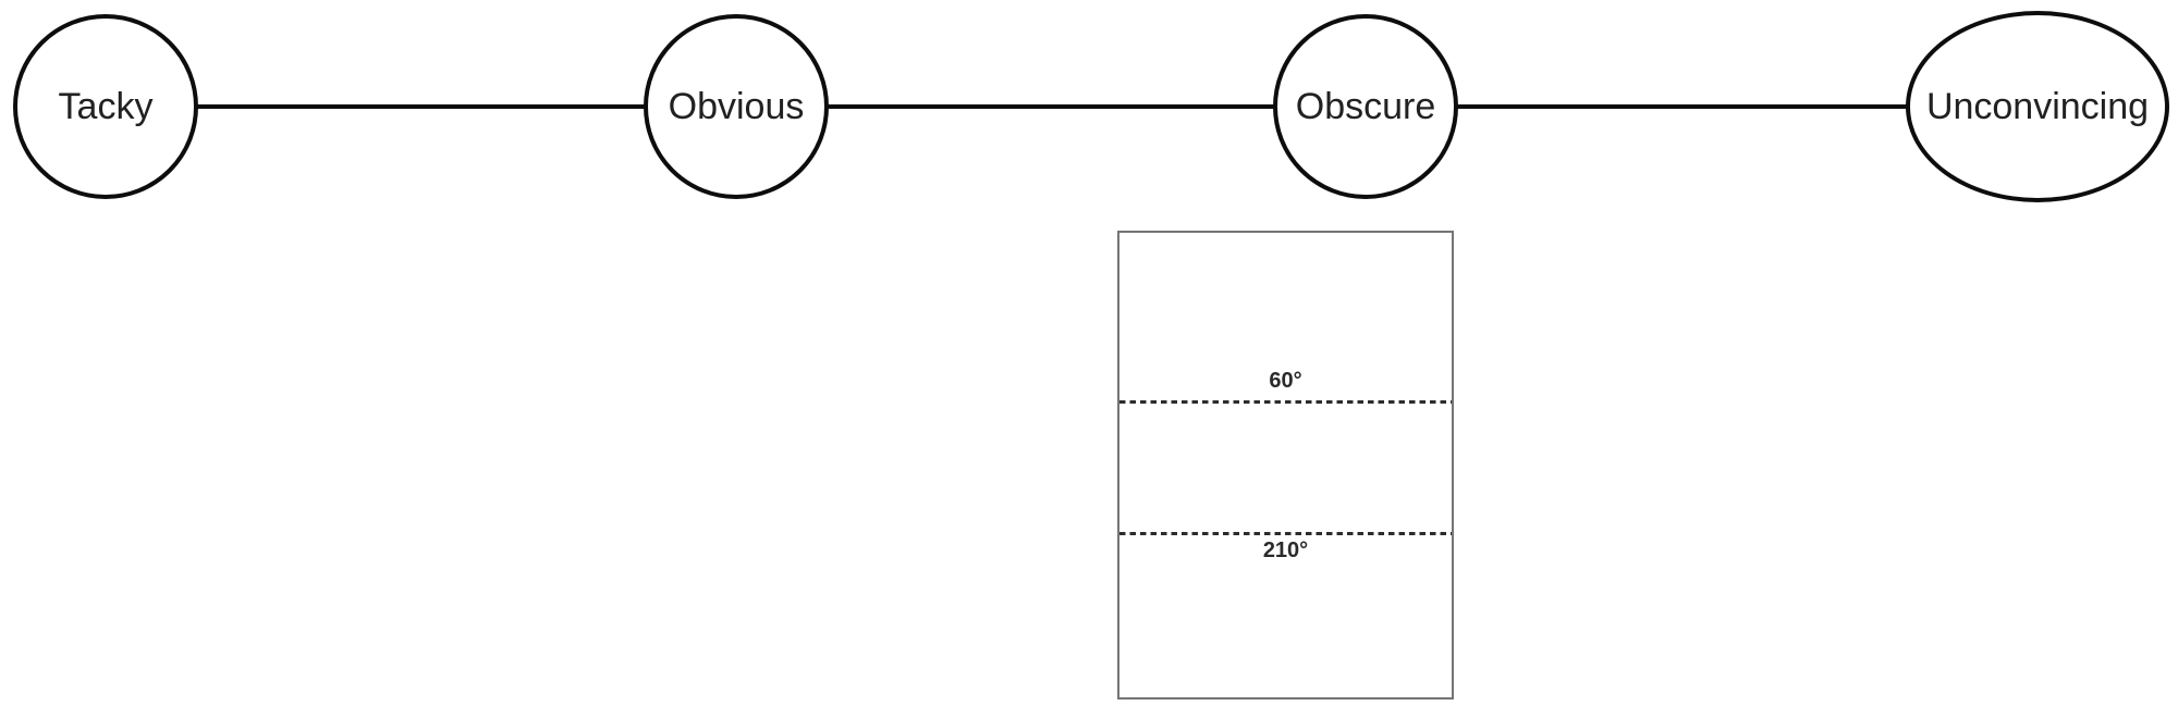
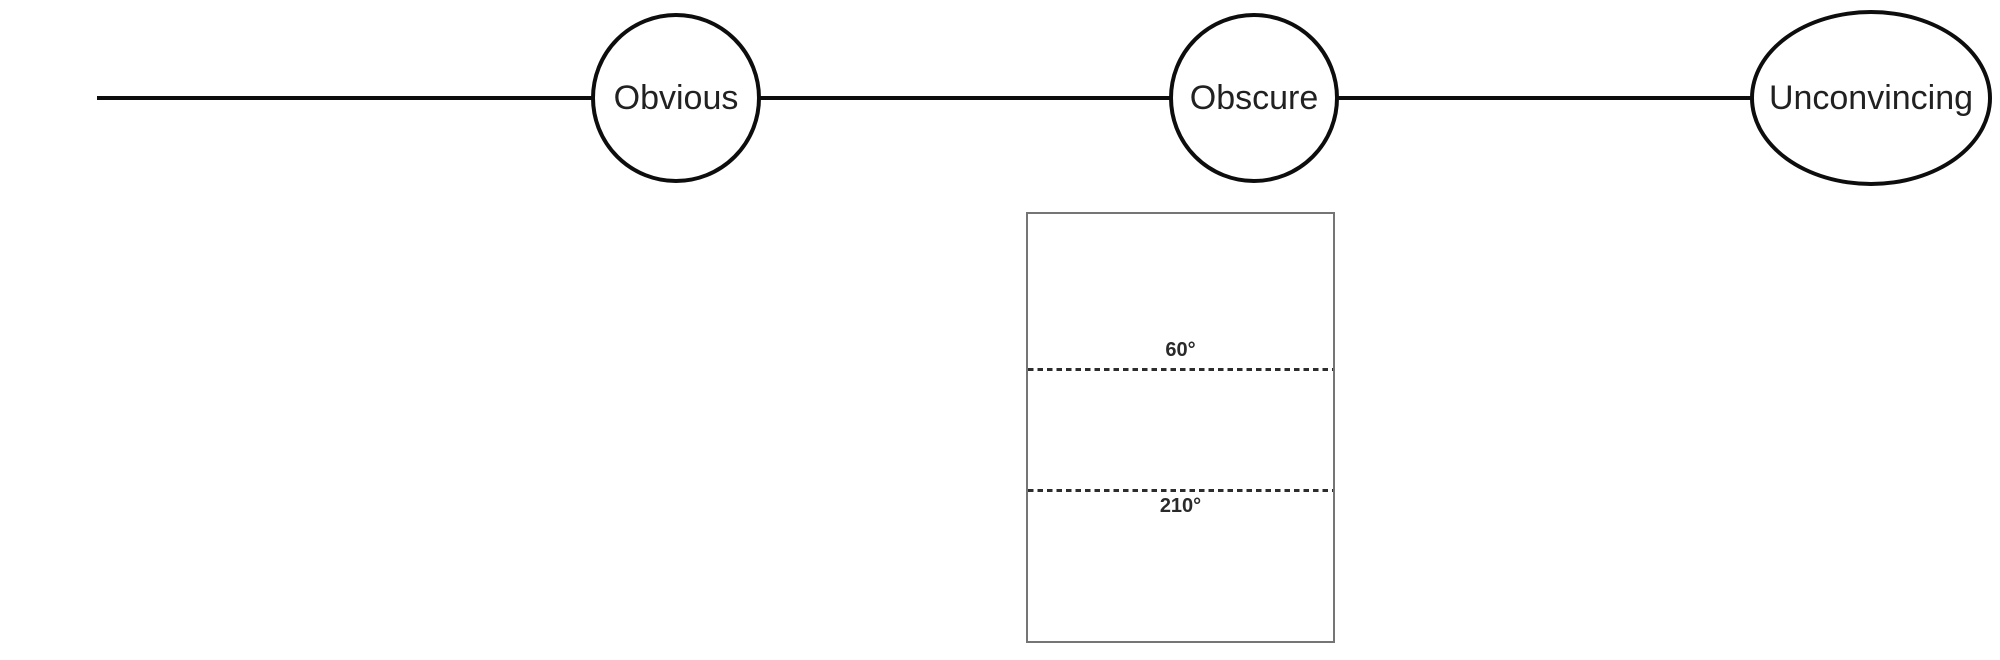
- Tacky
  Obvious
  Obscure
  Unconvincing
  60°
  210°
